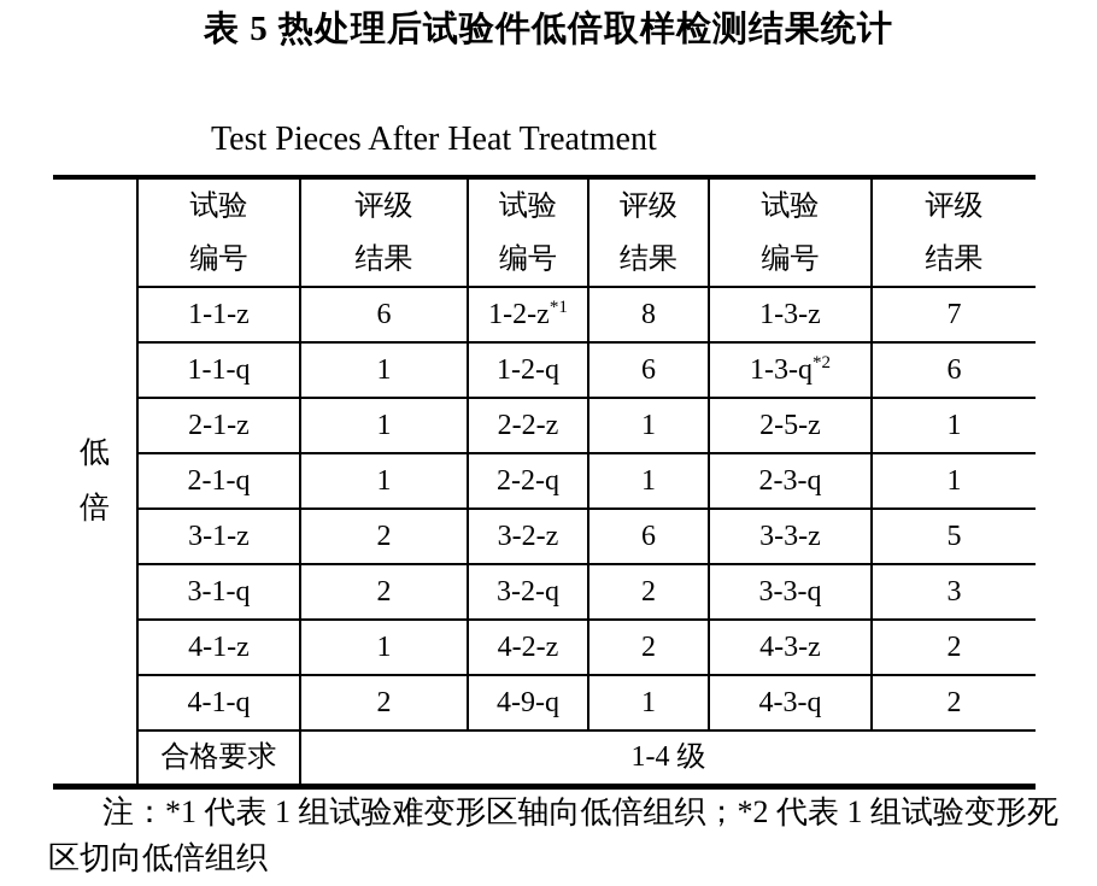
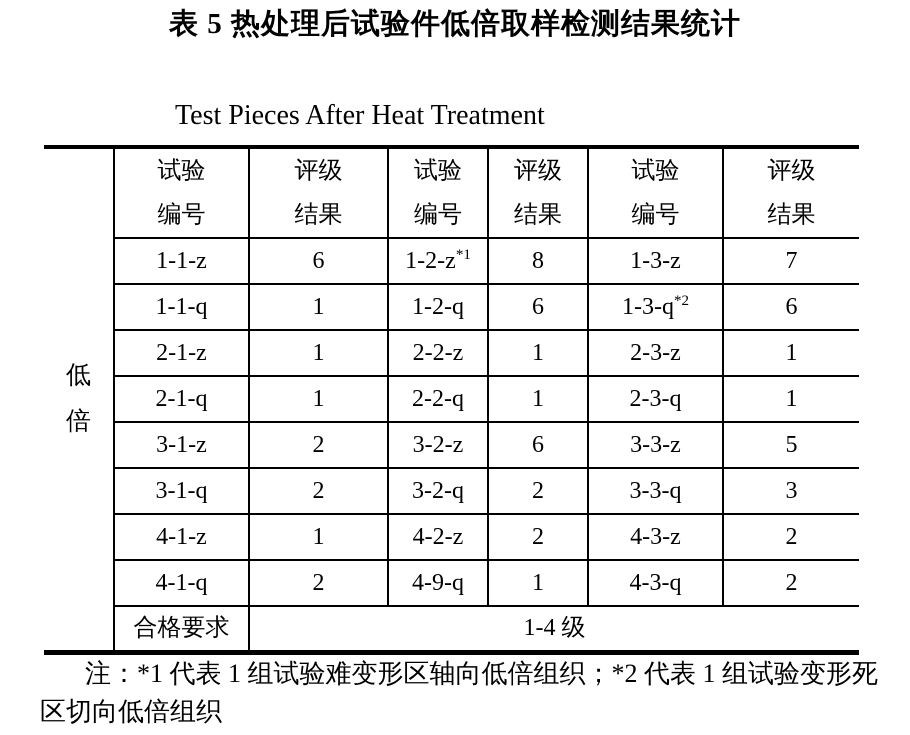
  表 5 热处理后试验件低倍取样检测结果统计
  Test Pieces After Heat Treatment
  低 倍	试验 编号	评级 结果	试验 编号	评级 结果	试验 编号	评级 结果
  1-1-z	6	1-2-z*1	8	1-3-z	7
  1-1-q	1	1-2-q	6	1-3-q*2	6
- 2-1-z	1	2-2-z	1	2-5-z	1
+ 2-1-z	1	2-2-z	1	2-3-z	1
  2-1-q	1	2-2-q	1	2-3-q	1
  3-1-z	2	3-2-z	6	3-3-z	5
  3-1-q	2	3-2-q	2	3-3-q	3
  4-1-z	1	4-2-z	2	4-3-z	2
  4-1-q	2	4-9-q	1	4-3-q	2
  合格要求	1-4 级
  注：*1 代表 1 组试验难变形区轴向低倍组织；*2 代表 1 组试验变形死
  区切向低倍组织
